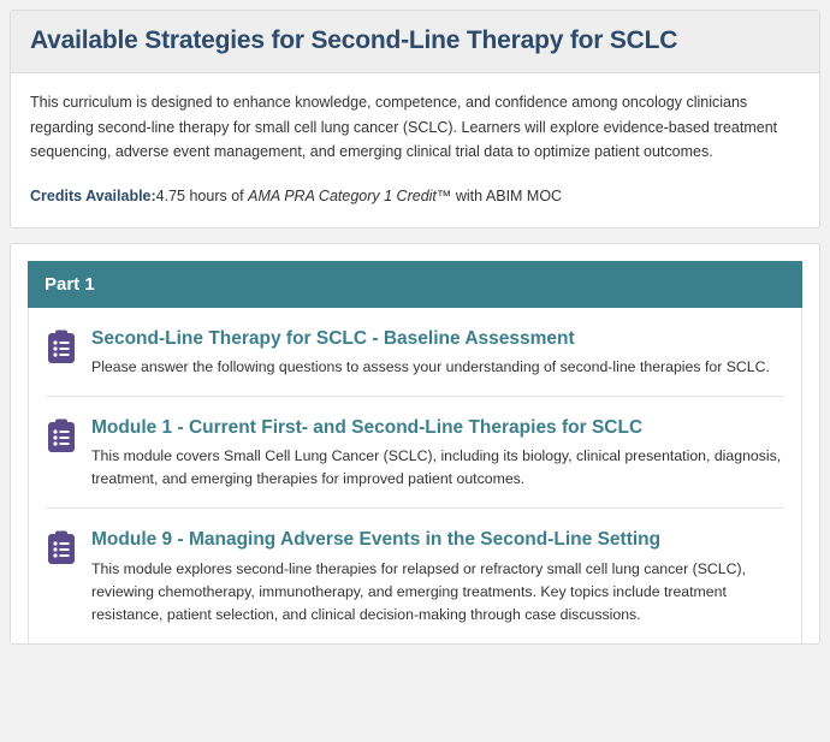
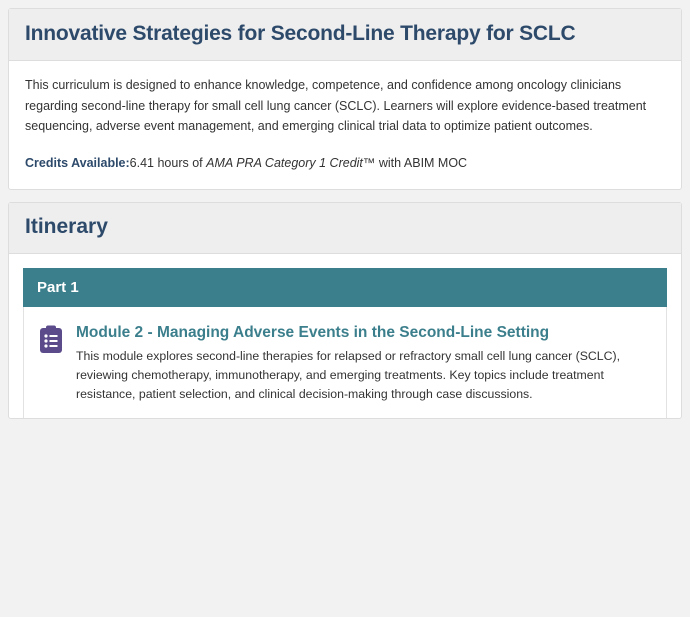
- Available Strategies for Second-Line Therapy for SCLC
+ Innovative Strategies for Second-Line Therapy for SCLC
  This curriculum is designed to enhance knowledge, competence, and confidence among oncology clinicians regarding second-line therapy for small cell lung cancer (SCLC). Learners will explore evidence-based treatment sequencing, adverse event management, and emerging clinical trial data to optimize patient outcomes.
- Credits Available:4.75 hours of AMA PRA Category 1 Credit™ with ABIM MOC
+ Credits Available:6.41 hours of AMA PRA Category 1 Credit™ with ABIM MOC
+ Itinerary
  Part 1
- Second-Line Therapy for SCLC - Baseline Assessment
- Please answer the following questions to assess your understanding of second-line therapies for SCLC.
- Module 1 - Current First- and Second-Line Therapies for SCLC
- This module covers Small Cell Lung Cancer (SCLC), including its biology, clinical presentation, diagnosis, treatment, and emerging therapies for improved patient outcomes.
- Module 9 - Managing Adverse Events in the Second-Line Setting
+ Module 2 - Managing Adverse Events in the Second-Line Setting
  This module explores second-line therapies for relapsed or refractory small cell lung cancer (SCLC), reviewing chemotherapy, immunotherapy, and emerging treatments. Key topics include treatment resistance, patient selection, and clinical decision-making through case discussions.
